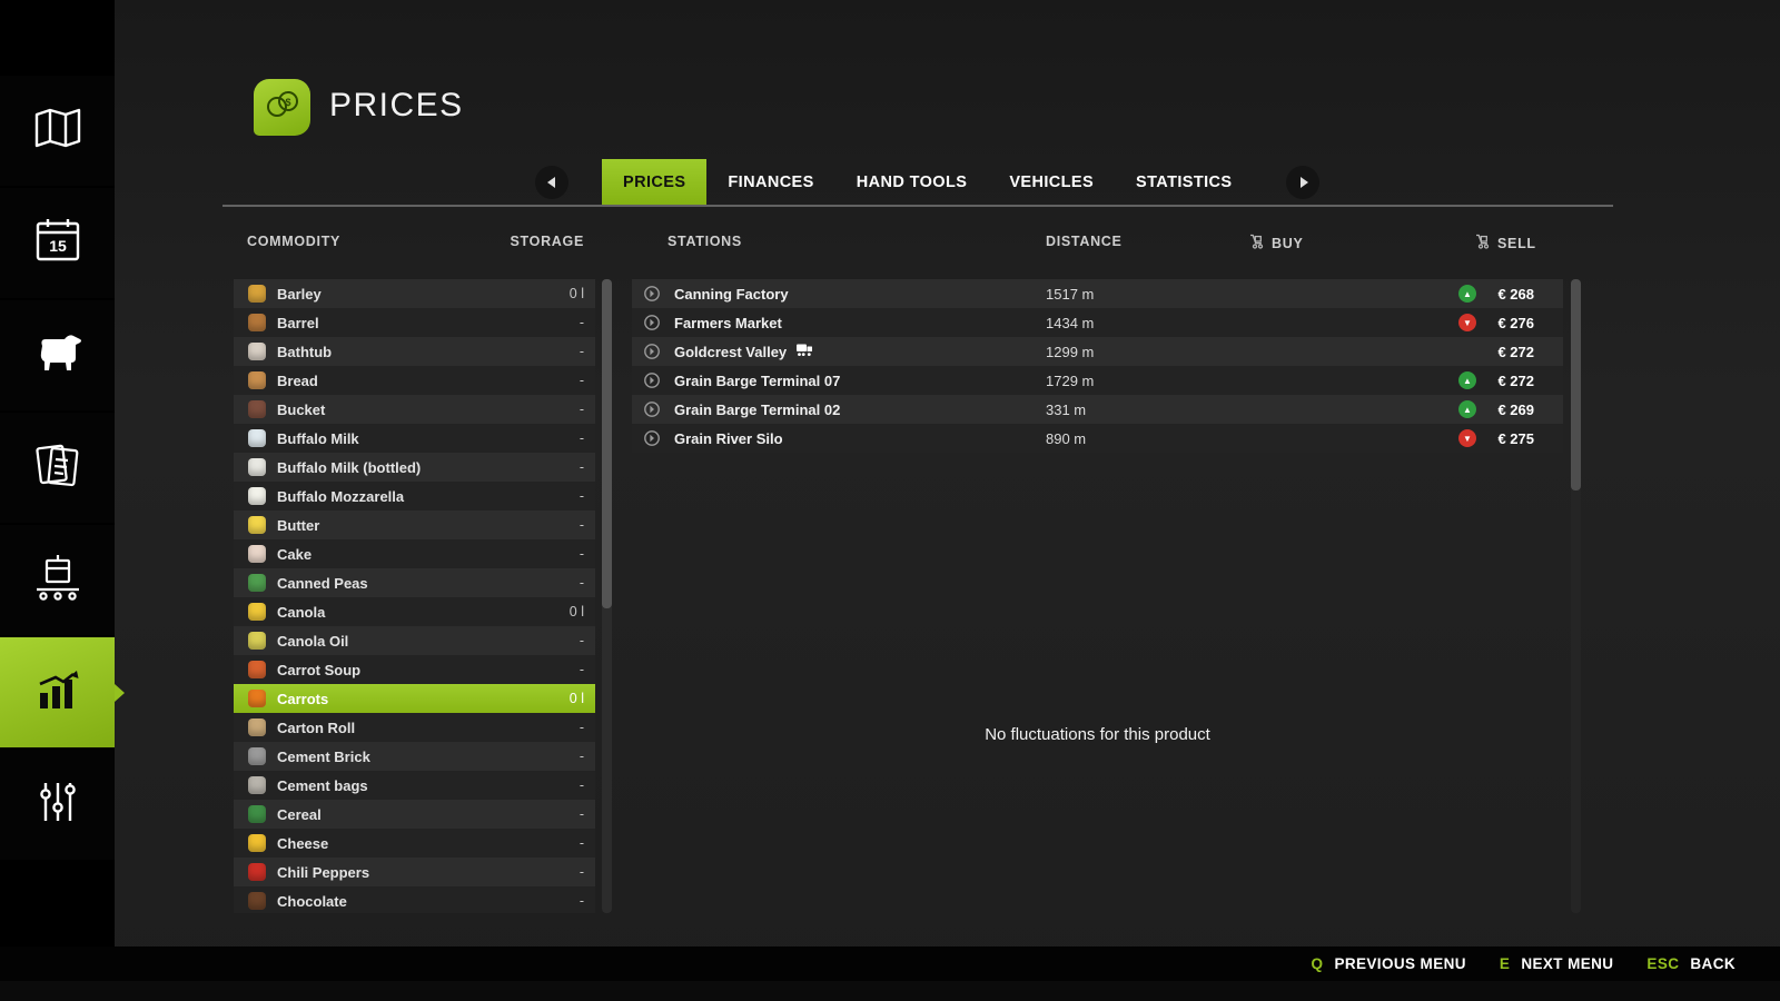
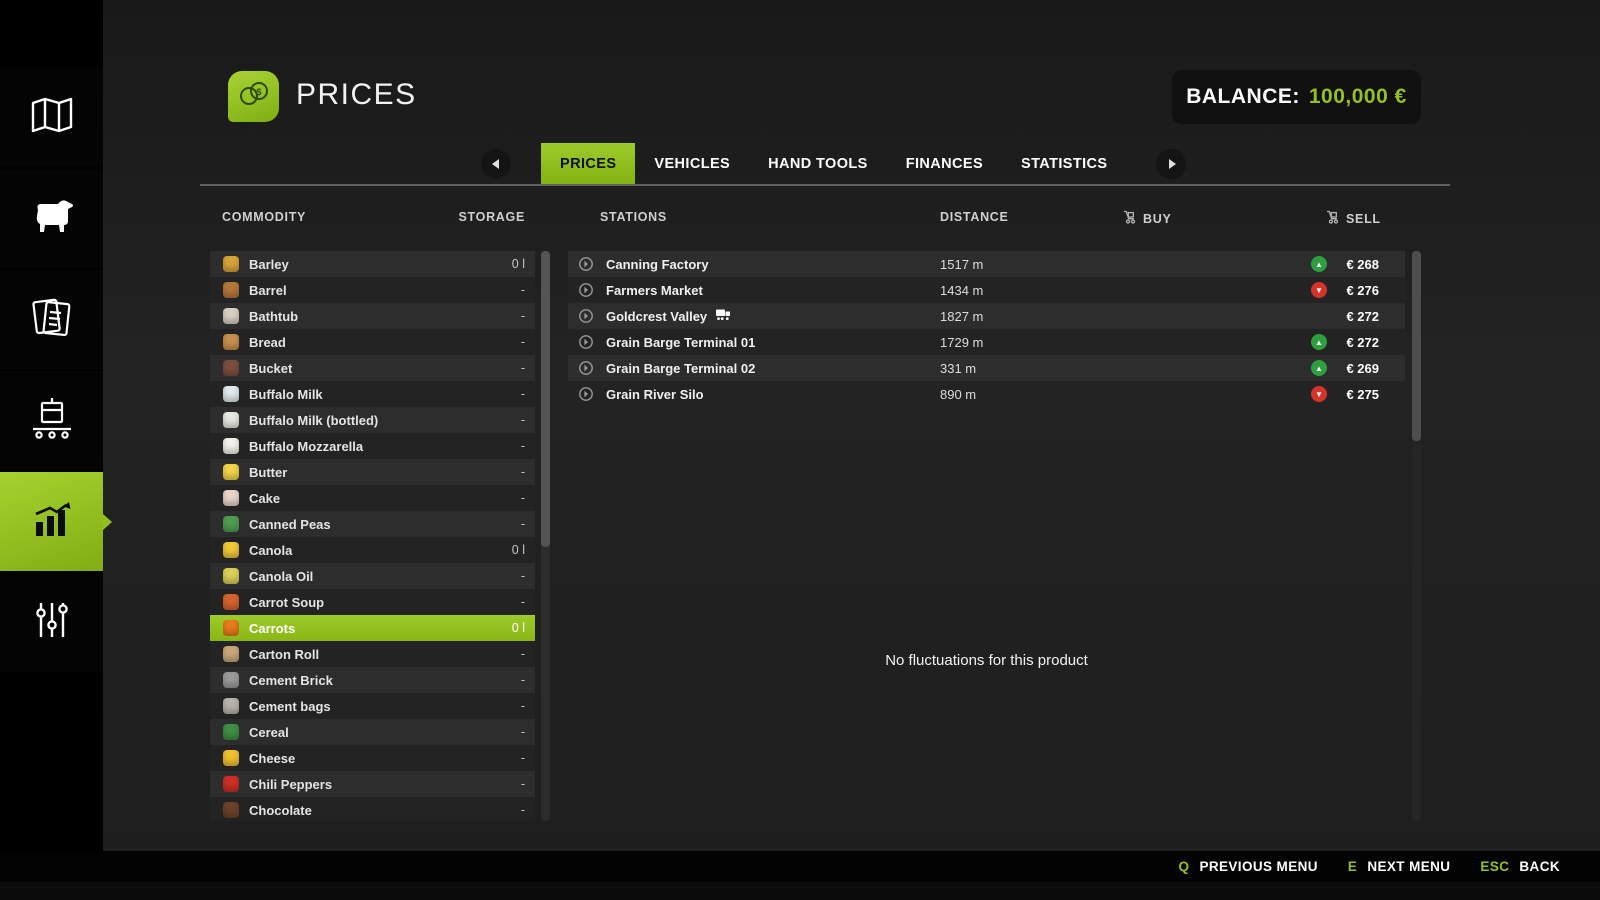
- 15
  $
  PRICES
+ BALANCE:
+ 100,000 €
  PRICES
- FINANCES
+ VEHICLES
  HAND TOOLS
- VEHICLES
+ FINANCES
  STATISTICS
  COMMODITY
  STORAGE
  STATIONS
  DISTANCE
  BUY
  SELL
  Barley
  0 l
  Barrel
  -
  Bathtub
  -
  Bread
  -
  Bucket
  -
  Buffalo Milk
  -
  Buffalo Milk (bottled)
  -
  Buffalo Mozzarella
  -
  Butter
  -
  Cake
  -
  Canned Peas
  -
  Canola
  0 l
  Canola Oil
  -
  Carrot Soup
  -
  Carrots
  0 l
  Carton Roll
  -
  Cement Brick
  -
  Cement bags
  -
  Cereal
  -
  Cheese
  -
  Chili Peppers
  -
  Chocolate
  -
  Canning Factory
  1517 m
  ▲
  € 268
  Farmers Market
  1434 m
  ▼
  € 276
  Goldcrest Valley
- 1299 m
+ 1827 m
  € 272
- Grain Barge Terminal 07
+ Grain Barge Terminal 01
  1729 m
  ▲
  € 272
  Grain Barge Terminal 02
  331 m
  ▲
  € 269
  Grain River Silo
  890 m
  ▼
  € 275
  No fluctuations for this product
  Q
  PREVIOUS MENU
  E
  NEXT MENU
  ESC
  BACK
